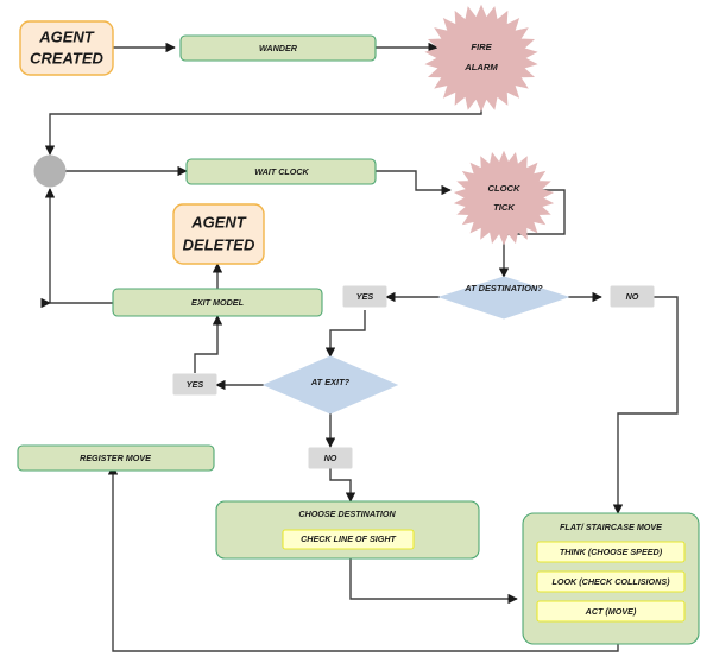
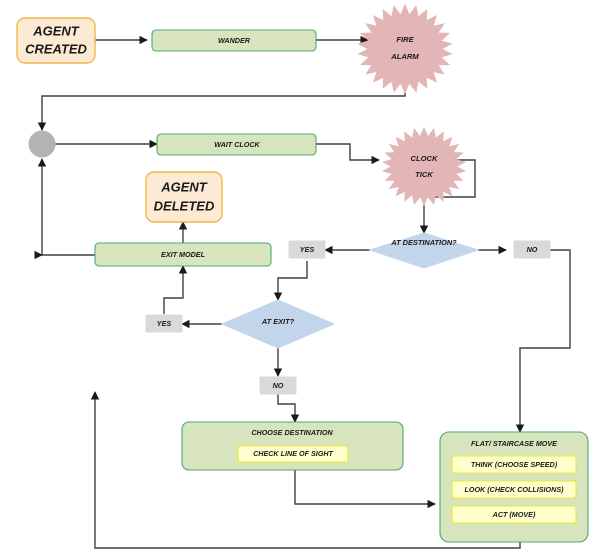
  AGENT
  CREATED
  WANDER
  FIRE
  ALARM
  WAIT CLOCK
  CLOCK
  TICK
  AGENT
  DELETED
  EXIT MODEL
  AT DESTINATION?
  AT EXIT?
  YES
  NO
  YES
  NO
- REGISTER MOVE
  CHOOSE DESTINATION
  CHECK LINE OF SIGHT
  FLAT/ STAIRCASE MOVE
  THINK (CHOOSE SPEED)
  LOOK (CHECK COLLISIONS)
  ACT (MOVE)
